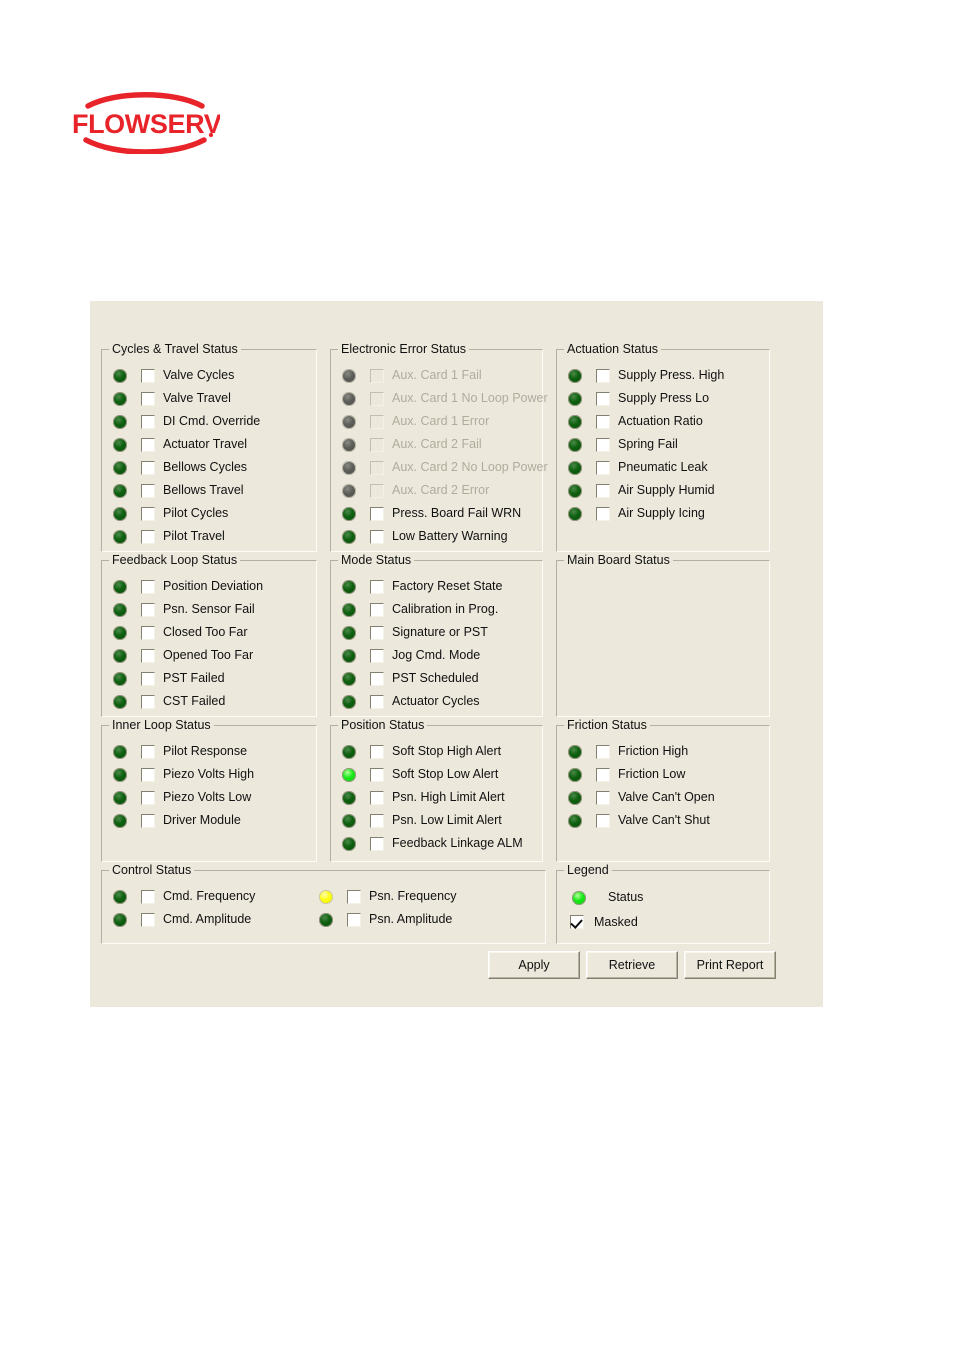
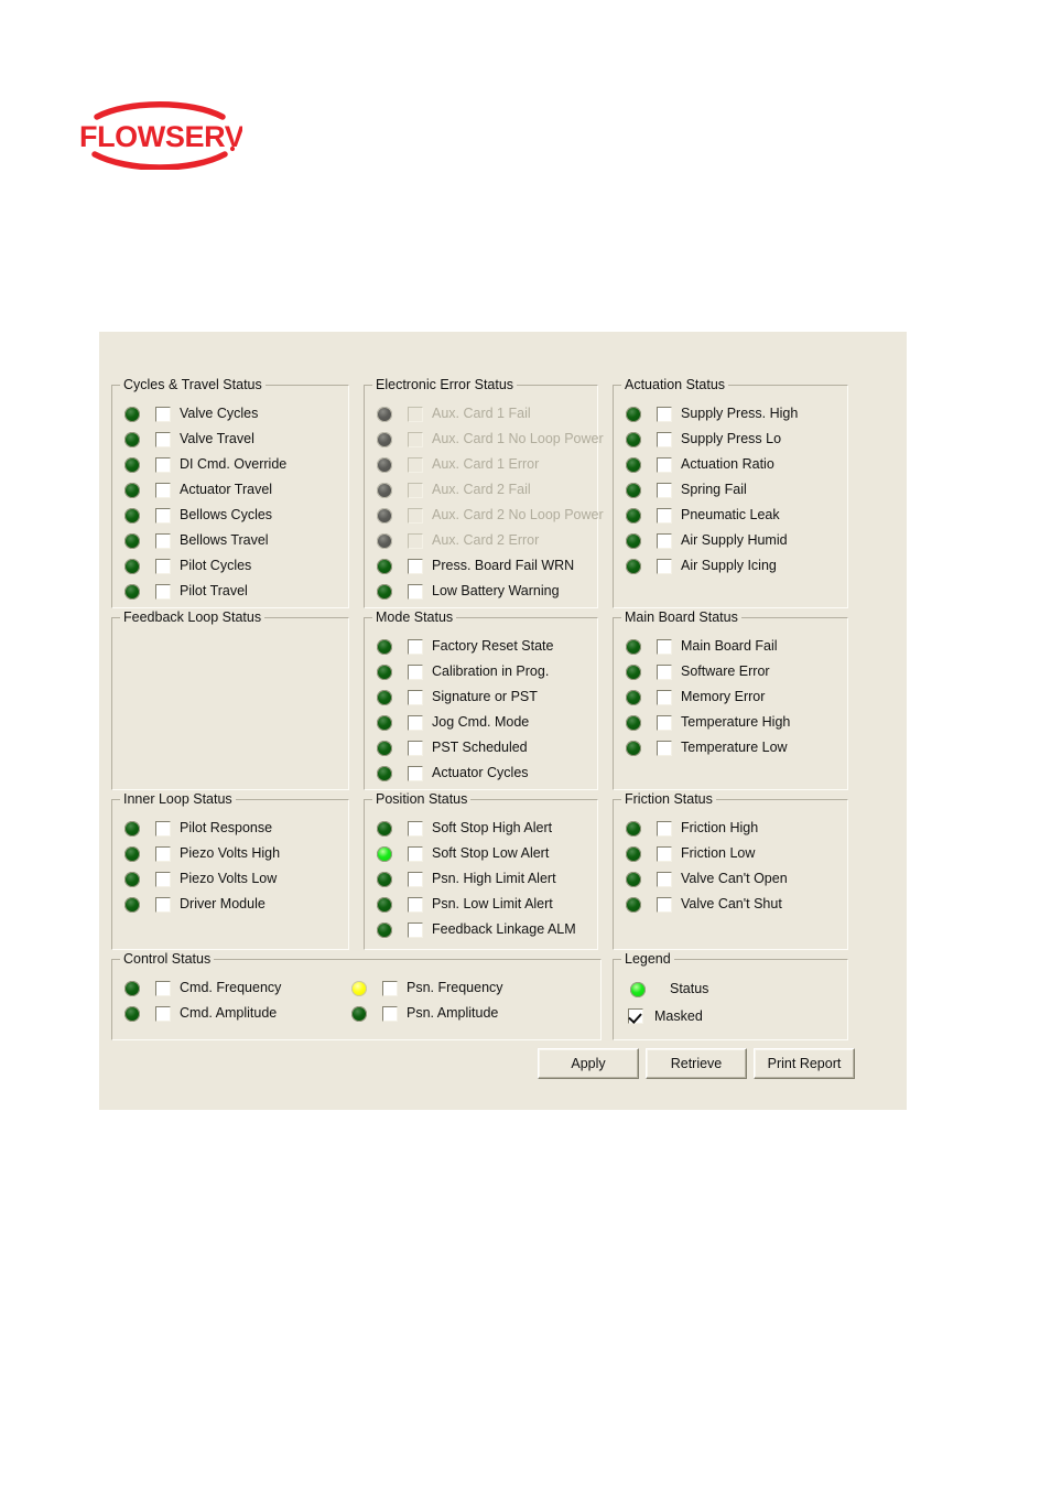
  FLOWSERV
  Cycles & Travel Status
  Valve Cycles
  Valve Travel
  DI Cmd. Override
  Actuator Travel
  Bellows Cycles
  Bellows Travel
  Pilot Cycles
  Pilot Travel
  Electronic Error Status
  Aux. Card 1 Fail
  Aux. Card 1 No Loop Power
  Aux. Card 1 Error
  Aux. Card 2 Fail
  Aux. Card 2 No Loop Power
  Aux. Card 2 Error
  Press. Board Fail WRN
  Low Battery Warning
  Actuation Status
  Supply Press. High
  Supply Press Lo
  Actuation Ratio
  Spring Fail
  Pneumatic Leak
  Air Supply Humid
  Air Supply Icing
  Feedback Loop Status
- Position Deviation
- Psn. Sensor Fail
- Closed Too Far
- Opened Too Far
- PST Failed
- CST Failed
  Mode Status
  Factory Reset State
  Calibration in Prog.
  Signature or PST
  Jog Cmd. Mode
  PST Scheduled
  Actuator Cycles
  Main Board Status
+ Main Board Fail
+ Software Error
+ Memory Error
+ Temperature High
+ Temperature Low
  Inner Loop Status
  Pilot Response
  Piezo Volts High
  Piezo Volts Low
  Driver Module
  Position Status
  Soft Stop High Alert
  Soft Stop Low Alert
  Psn. High Limit Alert
  Psn. Low Limit Alert
  Feedback Linkage ALM
  Friction Status
  Friction High
  Friction Low
  Valve Can't Open
  Valve Can't Shut
  Control Status
  Cmd. Frequency
  Cmd. Amplitude
  Psn. Frequency
  Psn. Amplitude
  Legend
  Status
  Masked
  Apply
  Retrieve
  Print Report
